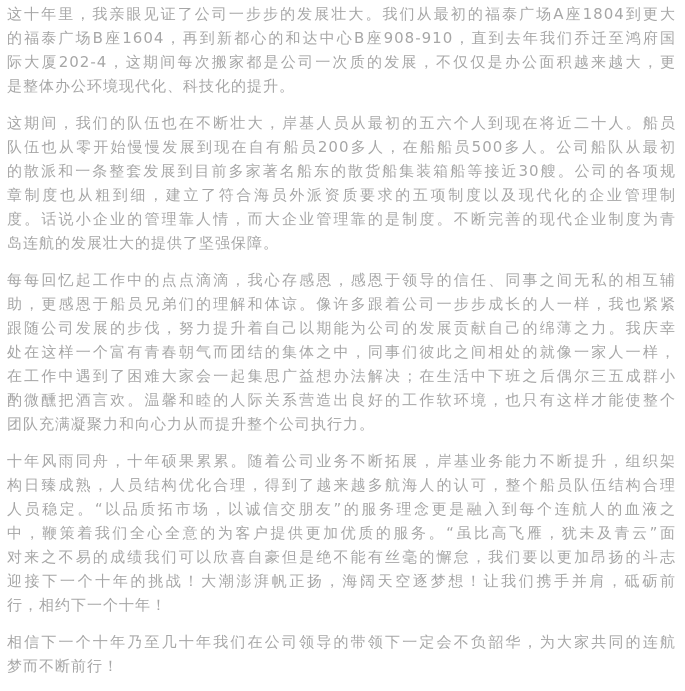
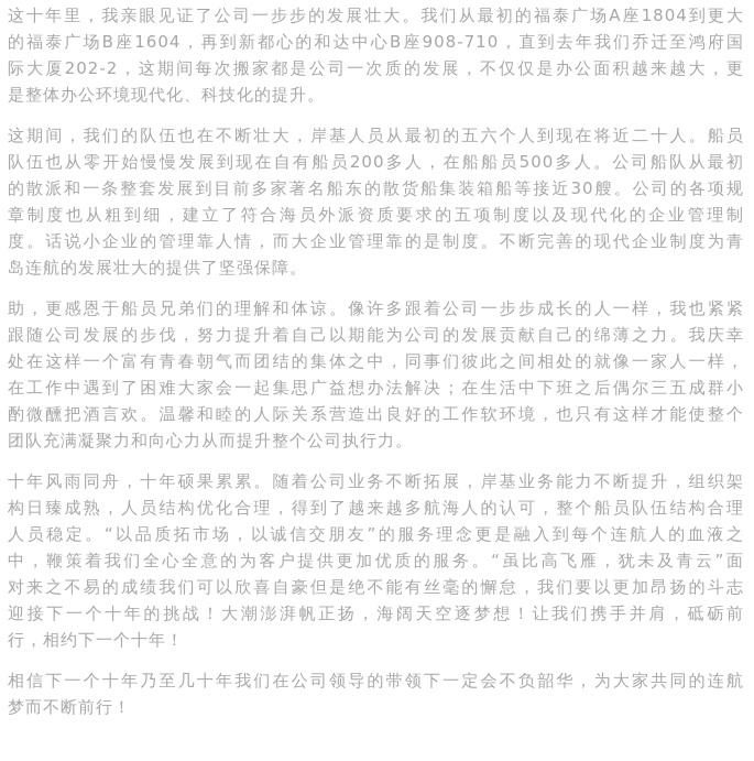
  这十年里，我亲眼见证了公司一步步的发展壮大。我们从最初的福泰广场A座1804到更大
- 的福泰广场B座1604，再到新都心的和达中心B座908-910，直到去年我们乔迁至鸿府国
+ 的福泰广场B座1604，再到新都心的和达中心B座908-710，直到去年我们乔迁至鸿府国
- 际大厦202-4，这期间每次搬家都是公司一次质的发展，不仅仅是办公面积越来越大，更
+ 际大厦202-2，这期间每次搬家都是公司一次质的发展，不仅仅是办公面积越来越大，更
  是整体办公环境现代化、科技化的提升。
  这期间，我们的队伍也在不断壮大，岸基人员从最初的五六个人到现在将近二十人。船员
  队伍也从零开始慢慢发展到现在自有船员200多人，在船船员500多人。公司船队从最初
  的散派和一条整套发展到目前多家著名船东的散货船集装箱船等接近30艘。公司的各项规
  章制度也从粗到细，建立了符合海员外派资质要求的五项制度以及现代化的企业管理制
  度。话说小企业的管理靠人情，而大企业管理靠的是制度。不断完善的现代企业制度为青
  岛连航的发展壮大的提供了坚强保障。
- 每每回忆起工作中的点点滴滴，我心存感恩，感恩于领导的信任、同事之间无私的相互辅
  助，更感恩于船员兄弟们的理解和体谅。像许多跟着公司一步步成长的人一样，我也紧紧
  跟随公司发展的步伐，努力提升着自己以期能为公司的发展贡献自己的绵薄之力。我庆幸
  处在这样一个富有青春朝气而团结的集体之中，同事们彼此之间相处的就像一家人一样，
  在工作中遇到了困难大家会一起集思广益想办法解决；在生活中下班之后偶尔三五成群小
  酌微醺把酒言欢。温馨和睦的人际关系营造出良好的工作软环境，也只有这样才能使整个
  团队充满凝聚力和向心力从而提升整个公司执行力。
  十年风雨同舟，十年硕果累累。随着公司业务不断拓展，岸基业务能力不断提升，组织架
  构日臻成熟，人员结构优化合理，得到了越来越多航海人的认可，整个船员队伍结构合理
  人员稳定。“以品质拓市场，以诚信交朋友”的服务理念更是融入到每个连航人的血液之
  中，鞭策着我们全心全意的为客户提供更加优质的服务。“虽比高飞雁，犹未及青云”面
  对来之不易的成绩我们可以欣喜自豪但是绝不能有丝毫的懈怠，我们要以更加昂扬的斗志
  迎接下一个十年的挑战！大潮澎湃帆正扬，海阔天空逐梦想！让我们携手并肩，砥砺前
  行，相约下一个十年！
  相信下一个十年乃至几十年我们在公司领导的带领下一定会不负韶华，为大家共同的连航
  梦而不断前行！
